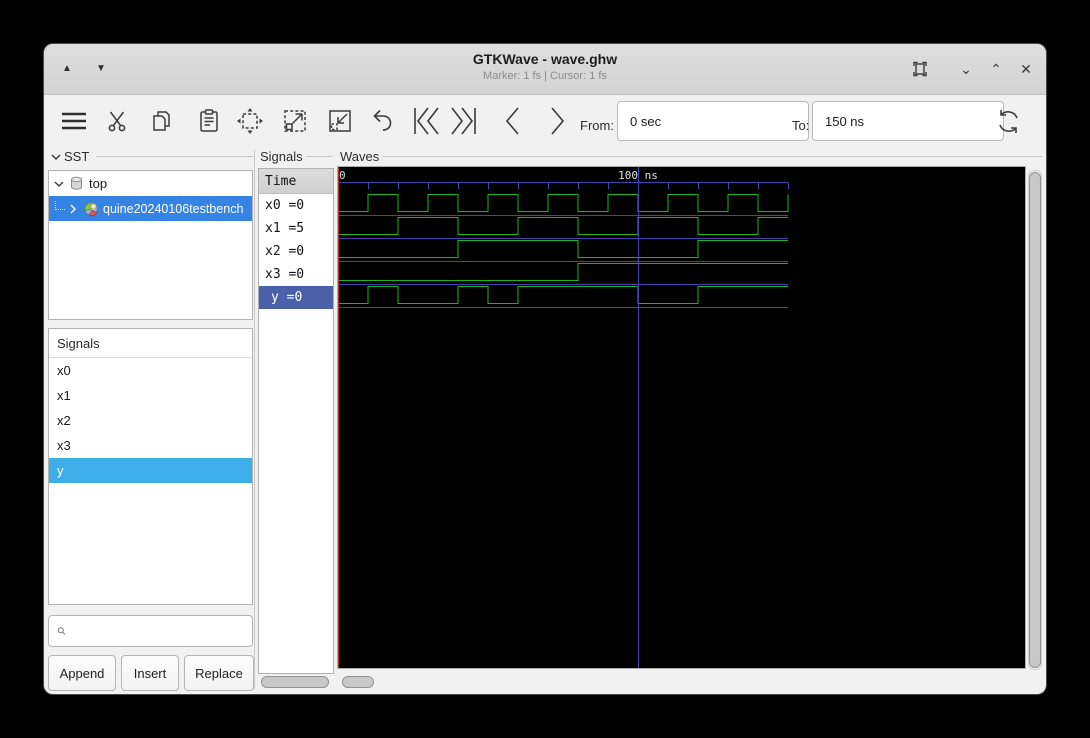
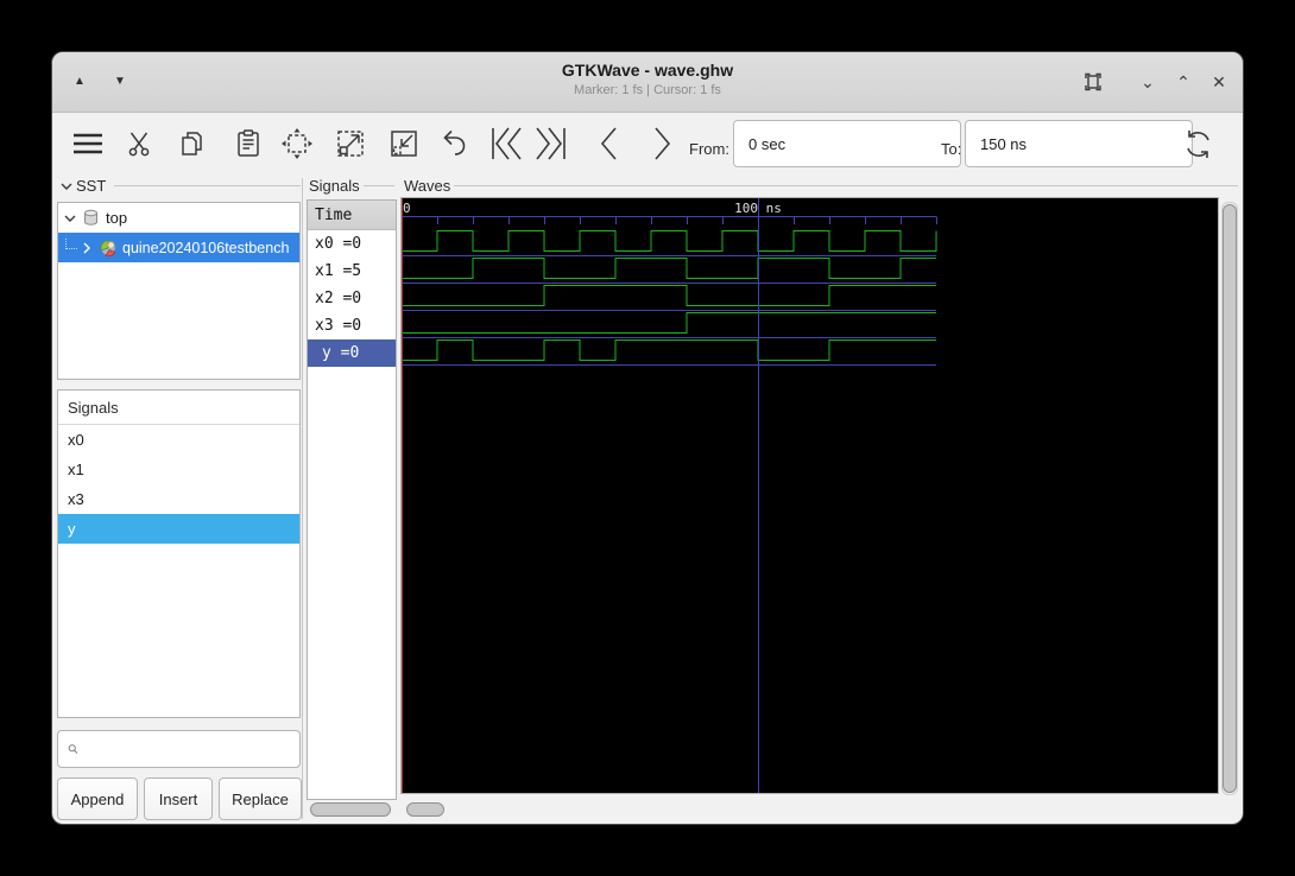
  ▲
  ▼
  GTKWave - wave.ghw
  Marker: 1 fs | Cursor: 1 fs
  ⌄
  ⌃
  ✕
  From:
  0 sec
  To:
  150 ns
  SST
  top
  quine20240106testbench
  Signals
  x0
  x1
- x2
  x3
  y
  Append
  Insert
  Replace
  Signals
  Time
  x0 =0
  x1 =5
  x2 =0
  x3 =0
  y =0
  Waves
  0
  100 ns
